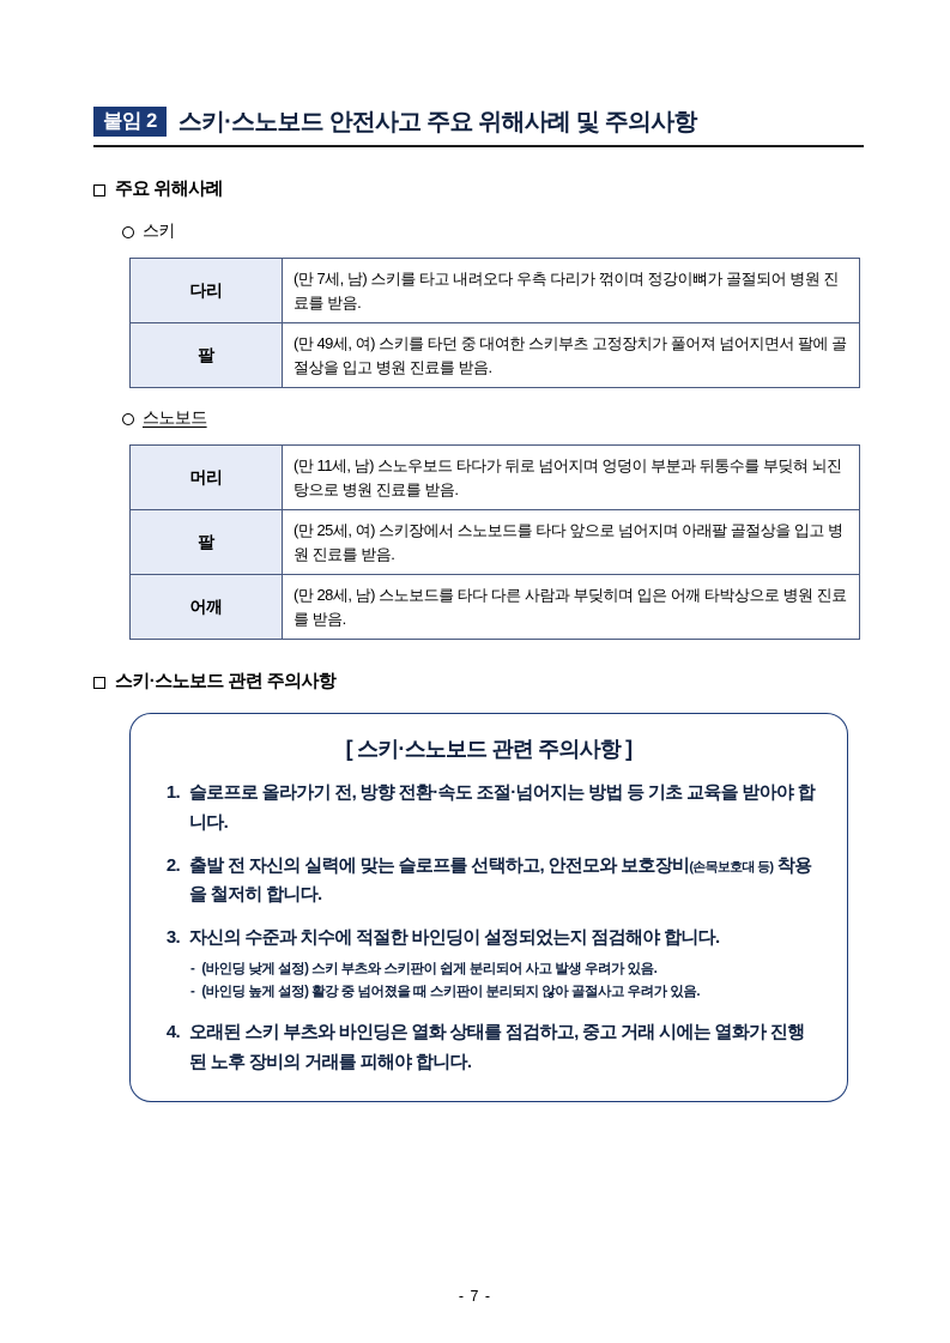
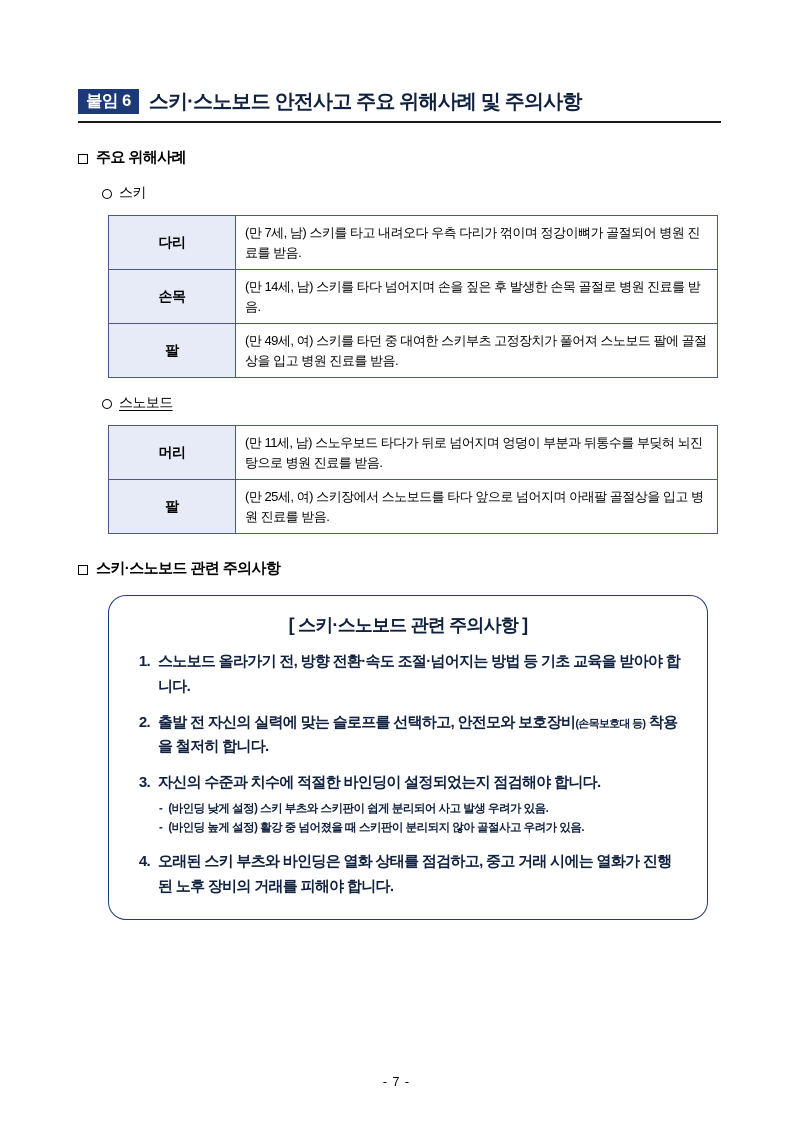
- 붙임 2
+ 붙임 6
  스키·스노보드 안전사고 주요 위해사례 및 주의사항
  주요 위해사례
  스키
  다리	(만 7세, 남) 스키를 타고 내려오다 우측 다리가 꺾이며 정강이뼈가 골절되어 병원 진료를 받음.
+ 손목	(만 14세, 남) 스키를 타다 넘어지며 손을 짚은 후 발생한 손목 골절로 병원 진료를 받음.
- 팔	(만 49세, 여) 스키를 타던 중 대여한 스키부츠 고정장치가 풀어져 넘어지면서 팔에 골절상을 입고 병원 진료를 받음.
+ 팔	(만 49세, 여) 스키를 타던 중 대여한 스키부츠 고정장치가 풀어져 스노보드 팔에 골절상을 입고 병원 진료를 받음.
  스노보드
  머리	(만 11세, 남) 스노우보드 타다가 뒤로 넘어지며 엉덩이 부분과 뒤통수를 부딪혀 뇌진탕으로 병원 진료를 받음.
  팔	(만 25세, 여) 스키장에서 스노보드를 타다 앞으로 넘어지며 아래팔 골절상을 입고 병원 진료를 받음.
- 어깨	(만 28세, 남) 스노보드를 타다 다른 사람과 부딪히며 입은 어깨 타박상으로 병원 진료를 받음.
  스키·스노보드 관련 주의사항
  [ 스키·스노보드 관련 주의사항 ]
  1.
- 슬로프로 올라가기 전, 방향 전환·속도 조절·넘어지는 방법 등 기초 교육을 받아야 합니다.
+ 스노보드 올라가기 전, 방향 전환·속도 조절·넘어지는 방법 등 기초 교육을 받아야 합니다.
  2.
  출발 전 자신의 실력에 맞는 슬로프를 선택하고, 안전모와 보호장비(손목보호대 등) 착용을 철저히 합니다.
  3.
  자신의 수준과 치수에 적절한 바인딩이 설정되었는지 점검해야 합니다.
  -
  (바인딩 낮게 설정) 스키 부츠와 스키판이 쉽게 분리되어 사고 발생 우려가 있음.
  -
  (바인딩 높게 설정) 활강 중 넘어졌을 때 스키판이 분리되지 않아 골절사고 우려가 있음.
  4.
  오래된 스키 부츠와 바인딩은 열화 상태를 점검하고, 중고 거래 시에는 열화가 진행된 노후 장비의 거래를 피해야 합니다.
  - 7 -
